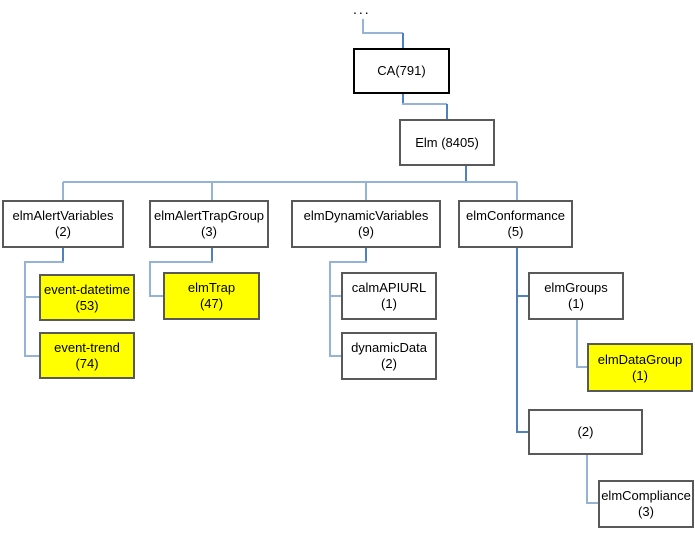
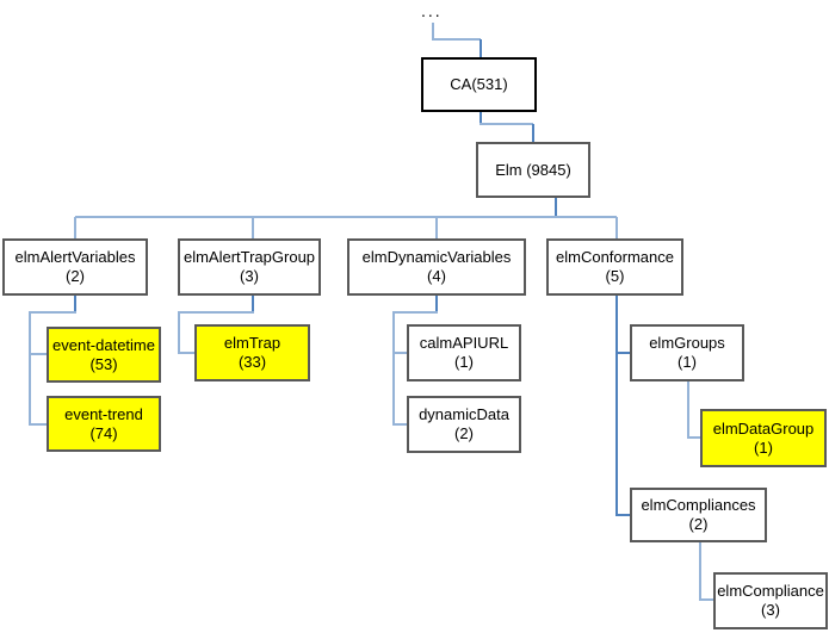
  ...
- CA(791)
+ CA(531)
- Elm (8405)
+ Elm (9845)
  elmAlertVariables
  (2)
  elmAlertTrapGroup
  (3)
  elmDynamicVariables
- (9)
+ (4)
  elmConformance
  (5)
  event-datetime
  (53)
  event-trend
  (74)
  elmTrap
- (47)
+ (33)
  calmAPIURL
  (1)
  dynamicData
  (2)
  elmGroups
  (1)
  elmDataGroup
  (1)
+ elmCompliances
  (2)
  elmCompliance
  (3)
